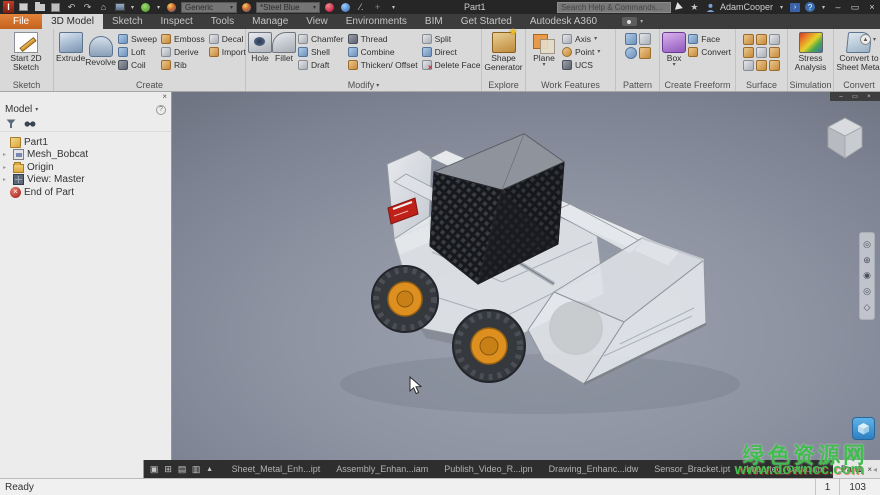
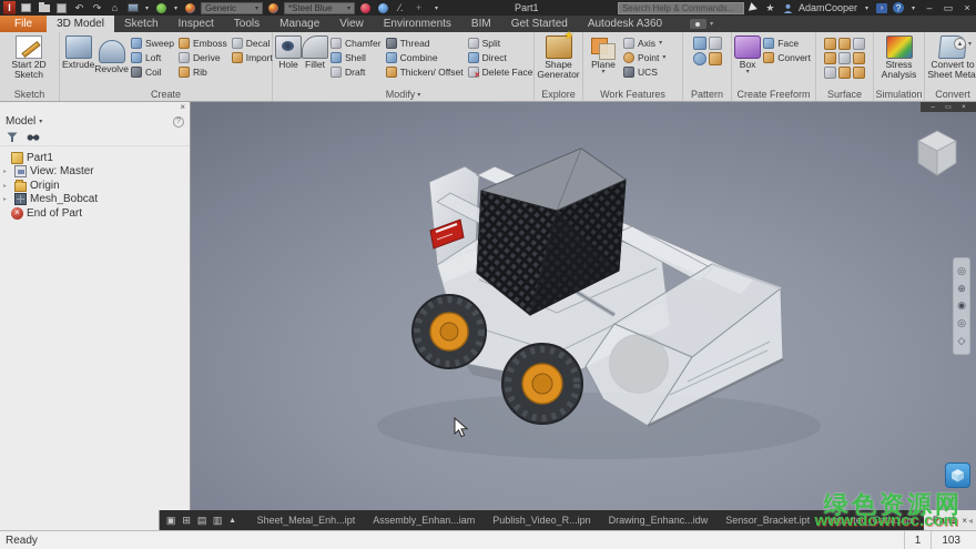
  I
  ↶
  ↷
  ⌂
  Generic
  *Steel Blue
  ⁄.
  +
  Part1
  Search Help & Commands...
  ★
  AdamCooper
  ?
  –
  ▭
  ×
  File
  3D Model
  Sketch
  Inspect
  Tools
  Manage
  View
  Environments
  BIM
  Get Started
  Autodesk A360
  Start 2D Sketch
  Sketch
  Extrude
  Revolve
  Sweep
  Loft
  Coil
  Emboss
  Derive
  Rib
  Decal
  Import
  Create
  Hole
  Fillet
  Chamfer
  Shell
  Draft
  Thread
  Combine
  Thicken/ Offset
  Split
  Direct
  Delete Face
  Modify
  Shape Generator
  Explore
  Plane
  Axis
  Point
  UCS
  Work Features
  Pattern
  Box
  Face
  Convert
  Create Freeform
  Surface
  Stress Analysis
  Simulation
  Convert to Sheet Meta
  Convert
  ×
  Model
  Part1
- Mesh_Bobcat
+ View: Master
  Origin
- View: Master
+ Mesh_Bobcat
  ×
  End of Part
  ◎
  ⊕
  ◉
  ◎
  ◇
  ▣
  ⊞
  ▤
  ▥
  Sheet_Metal_Enh...ipt
  Assembly_Enhan...iam
  Publish_Video_R...ipn
  Drawing_Enhanc...idw
  Sensor_Bracket.ipt
  Imported_Catia.iam
  Part1
  ×
  ◂
  Ready
  1
  103
  绿色资源网
  www.downcc.com
